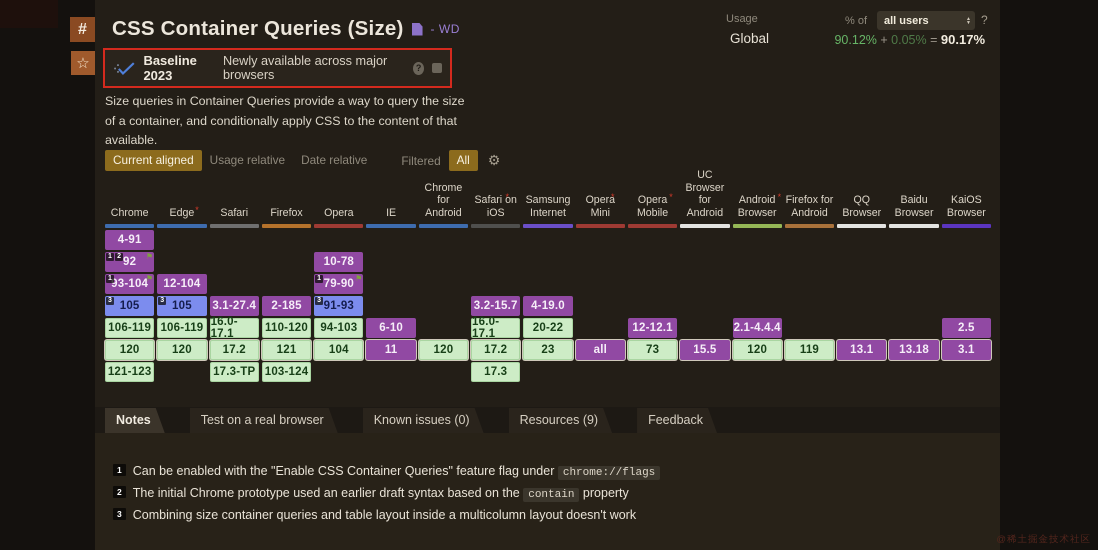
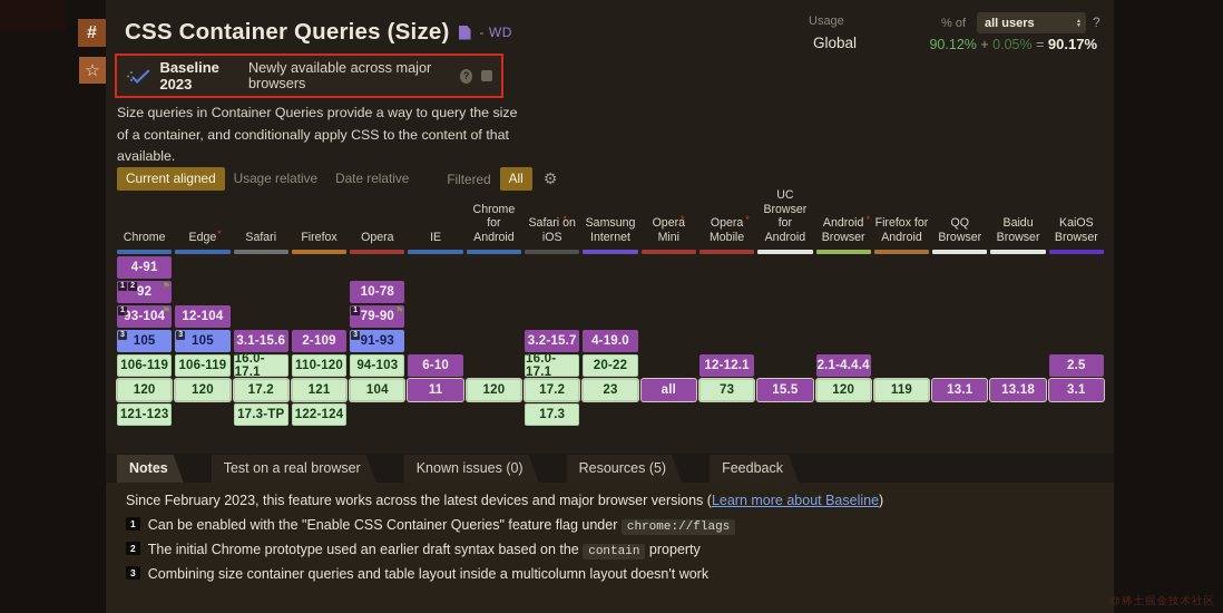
  #
  ☆
  CSS Container Queries (Size)
  - WD
  Usage
  % of
  all users
  ?
  Global
  90.12% + 0.05% = 90.17%
  Baseline 2023
  Newly available across major browsers
  ?
  Size queries in Container Queries provide a way to query the size of a container, and conditionally apply CSS to the content of that available.
  Current aligned
  Usage relative
  Date relative
  Filtered
  All
  ⚙
  Chrome
  Edge
  *
  Safari
  Firefox
  Opera
  IE
  Chrome for Android
  Safari on iOS
  *
  Samsung Internet
  Opera Mini
  *
  Opera Mobile
  *
  UC Browser for Android
  Android Browser
  *
  Firefox for Android
  QQ Browser
  Baidu Browser
  KaiOS Browser
  4-91
  92
  ⚑
  93-104
  ⚑
  105
  106-119
  120
  121-123
  12-104
  105
  106-119
  120
- 3.1-27.4
+ 3.1-15.6
  16.0-17.1
  17.2
  17.3-TP
- 2-185
+ 2-109
  110-120
  121
- 103-124
+ 122-124
  10-78
  79-90
  ⚑
  91-93
  94-103
  104
  6-10
  11
  120
  3.2-15.7
  16.0-17.1
  17.2
  17.3
  4-19.0
  20-22
  23
  all
  12-12.1
  73
  15.5
  2.1-4.4.4
  120
  119
  13.1
  13.18
  2.5
  3.1
  Notes
  Test on a real browser
  Known issues (0)
- Resources (9)
+ Resources (5)
  Feedback
+ Since February 2023, this feature works across the latest devices and major browser versions (Learn more about Baseline)
  1 Can be enabled with the "Enable CSS Container Queries" feature flag under chrome://flags
  2 The initial Chrome prototype used an earlier draft syntax based on the contain property
  3 Combining size container queries and table layout inside a multicolumn layout doesn't work
  @稀土掘金技术社区
